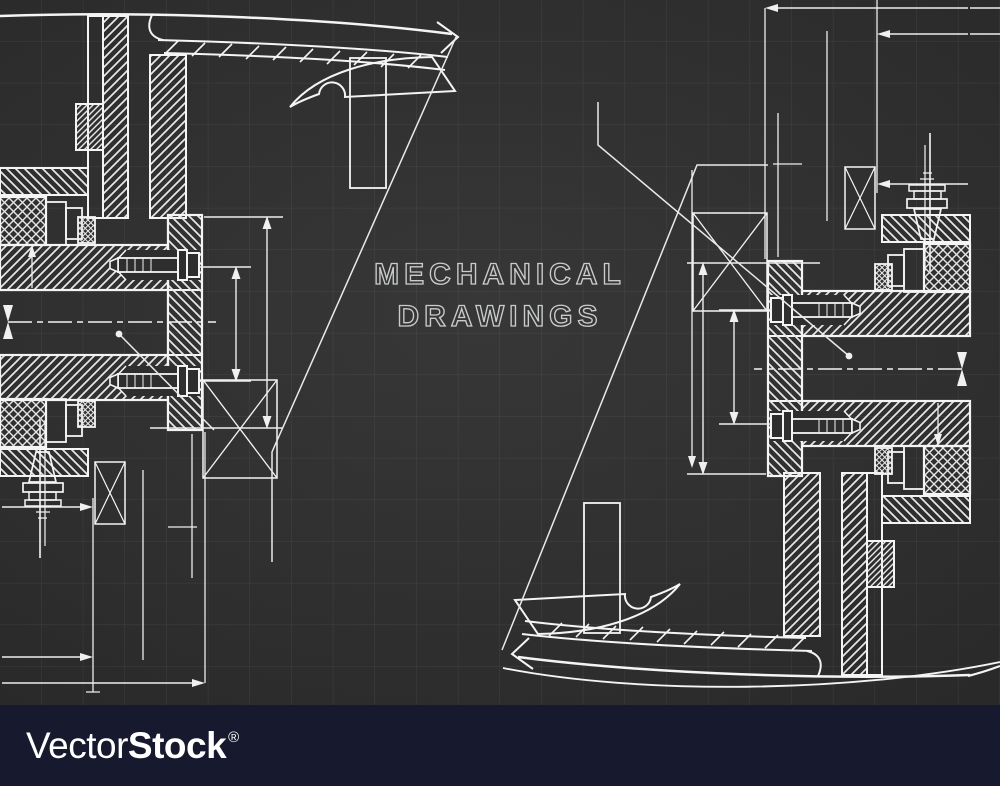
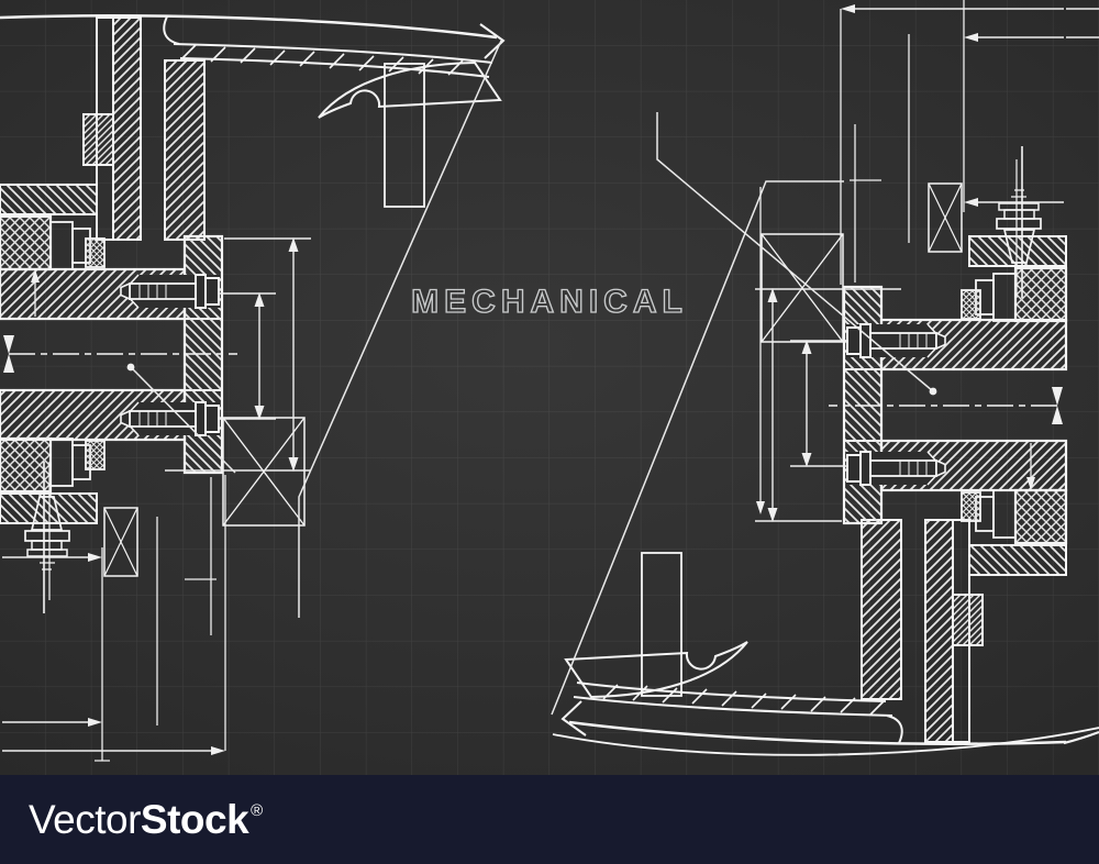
  MECHANICAL
- DRAWINGS
  VectorStock®
